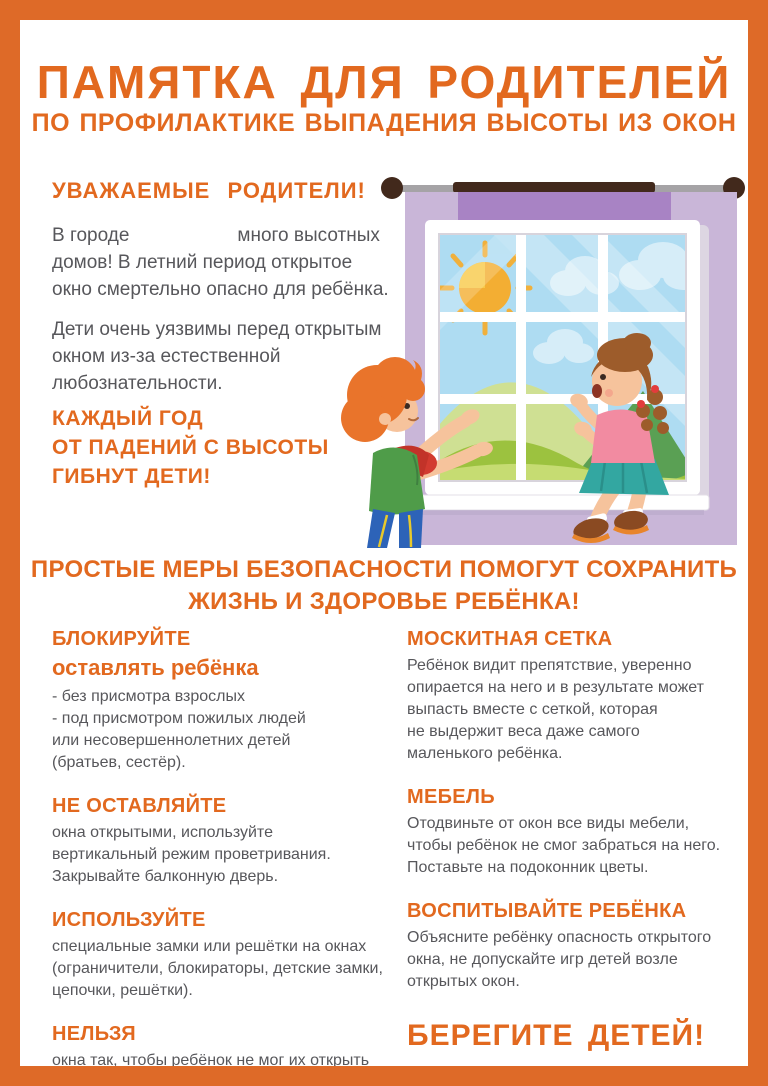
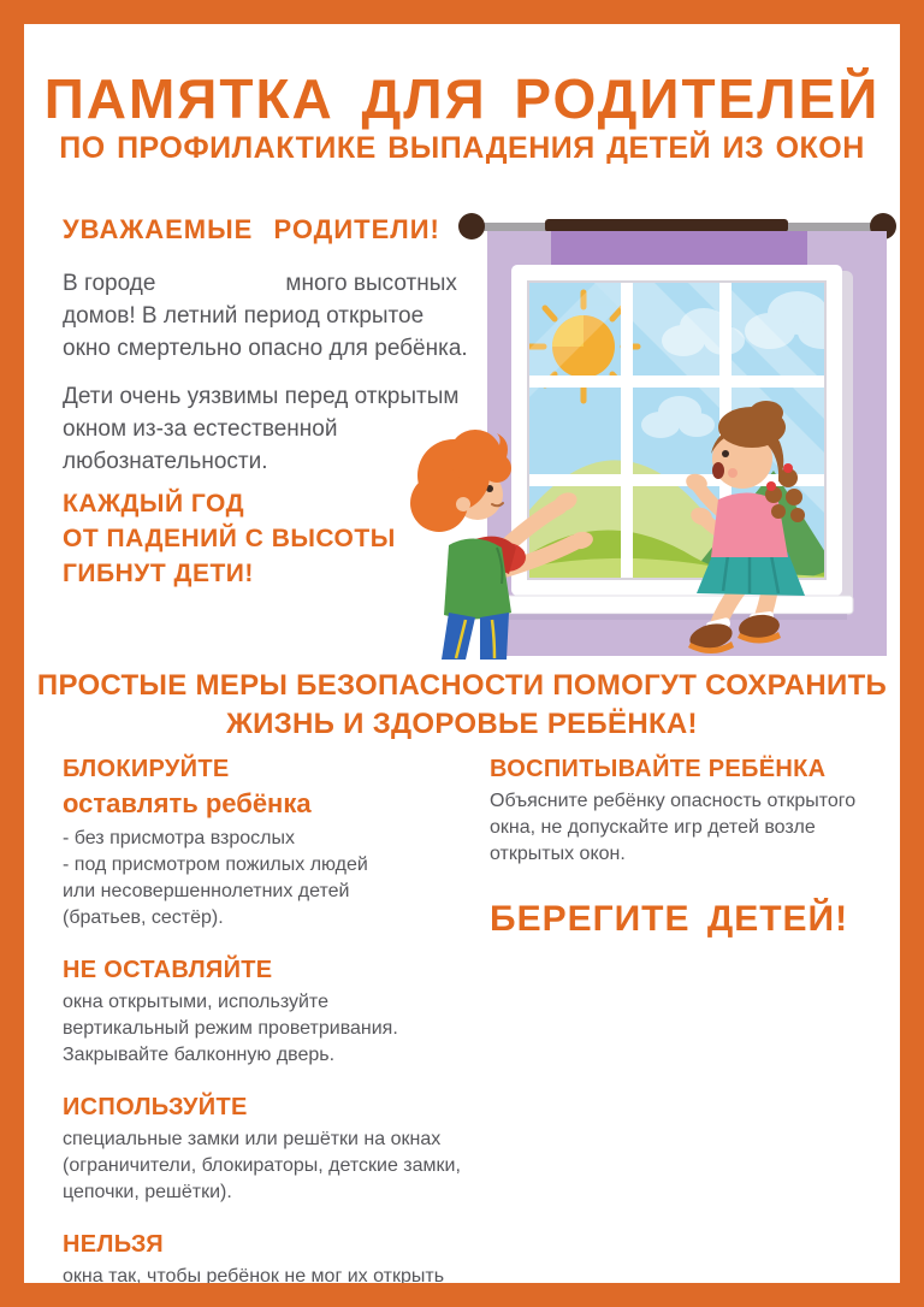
  ПАМЯТКА ДЛЯ РОДИТЕЛЕЙ
- ПО ПРОФИЛАКТИКЕ ВЫПАДЕНИЯ ВЫСОТЫ ИЗ ОКОН
+ ПО ПРОФИЛАКТИКЕ ВЫПАДЕНИЯ ДЕТЕЙ ИЗ ОКОН
  УВАЖАЕМЫЕ РОДИТЕЛИ!
  В городе много высотных
  домов! В летний период открытое
  окно смертельно опасно для ребёнка.
  Дети очень уязвимы перед открытым
  окном из-за естественной
  любознательности.
  КАЖДЫЙ ГОД
  ОТ ПАДЕНИЙ С ВЫСОТЫ
  ГИБНУТ ДЕТИ!
  ПРОСТЫЕ МЕРЫ БЕЗОПАСНОСТИ ПОМОГУТ СОХРАНИТЬ
  ЖИЗНЬ И ЗДОРОВЬЕ РЕБЁНКА!
  БЛОКИРУЙТЕ
  оставлять ребёнка
  - без присмотра взрослых
  - под присмотром пожилых людей
  или несовершеннолетних детей
  (братьев, сестёр).
  НЕ ОСТАВЛЯЙТЕ
  окна открытыми, используйте
  вертикальный режим проветривания.
  Закрывайте балконную дверь.
  ИСПОЛЬЗУЙТЕ
  специальные замки или решётки на окнах
  (ограничители, блокираторы, детские замки,
  цепочки, решётки).
  НЕЛЬЗЯ
  окна так, чтобы ребёнок не мог их открыть
- МОСКИТНАЯ СЕТКА
- Ребёнок видит препятствие, уверенно
- опирается на него и в результате может
- выпасть вместе с сеткой, которая
- не выдержит веса даже самого
- маленького ребёнка.
- МЕБЕЛЬ
- Отодвиньте от окон все виды мебели,
- чтобы ребёнок не смог забраться на него.
- Поставьте на подоконник цветы.
  ВОСПИТЫВАЙТЕ РЕБЁНКА
  Объясните ребёнку опасность открытого
  окна, не допускайте игр детей возле
  открытых окон.
  БЕРЕГИТЕ ДЕТЕЙ!
